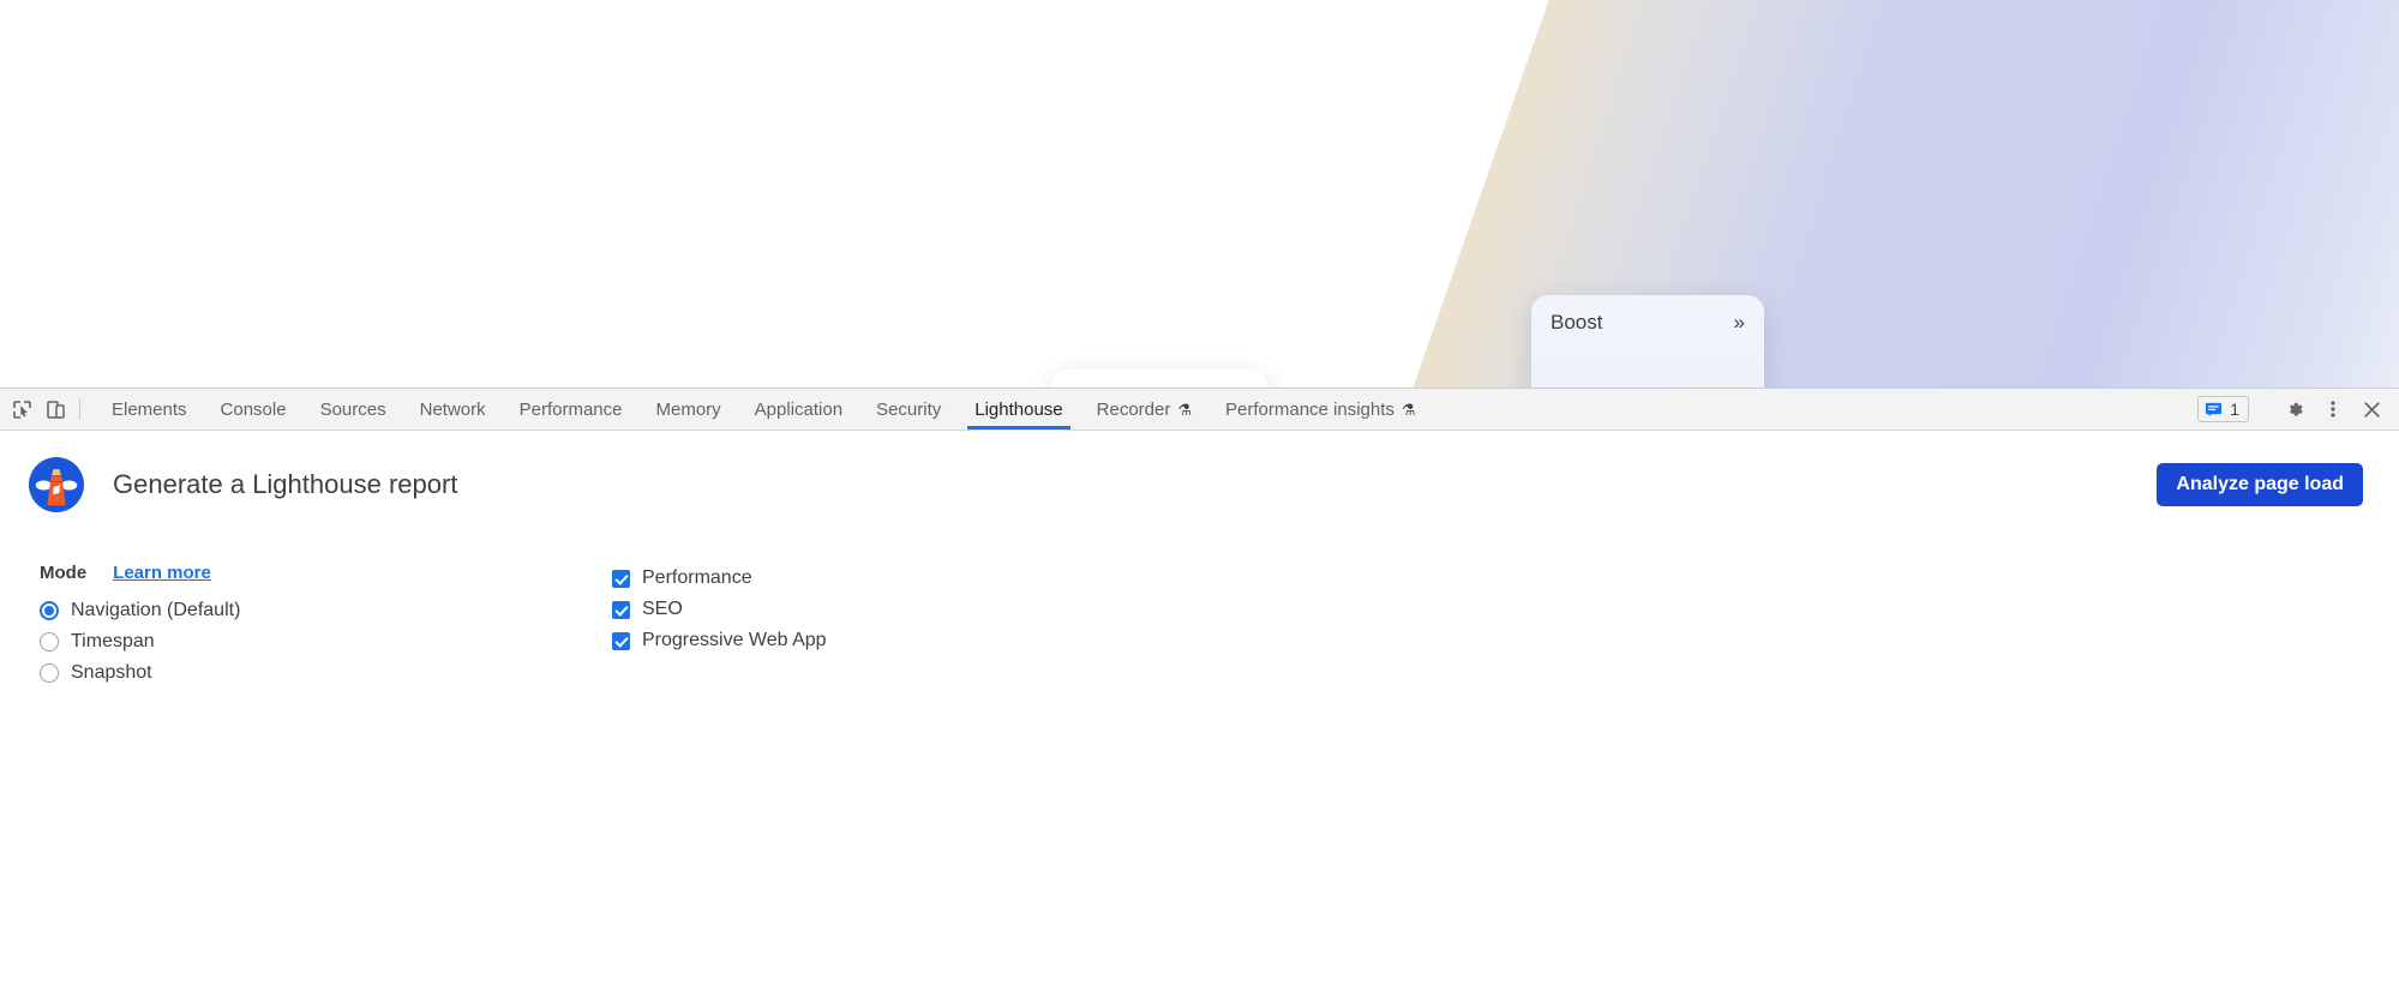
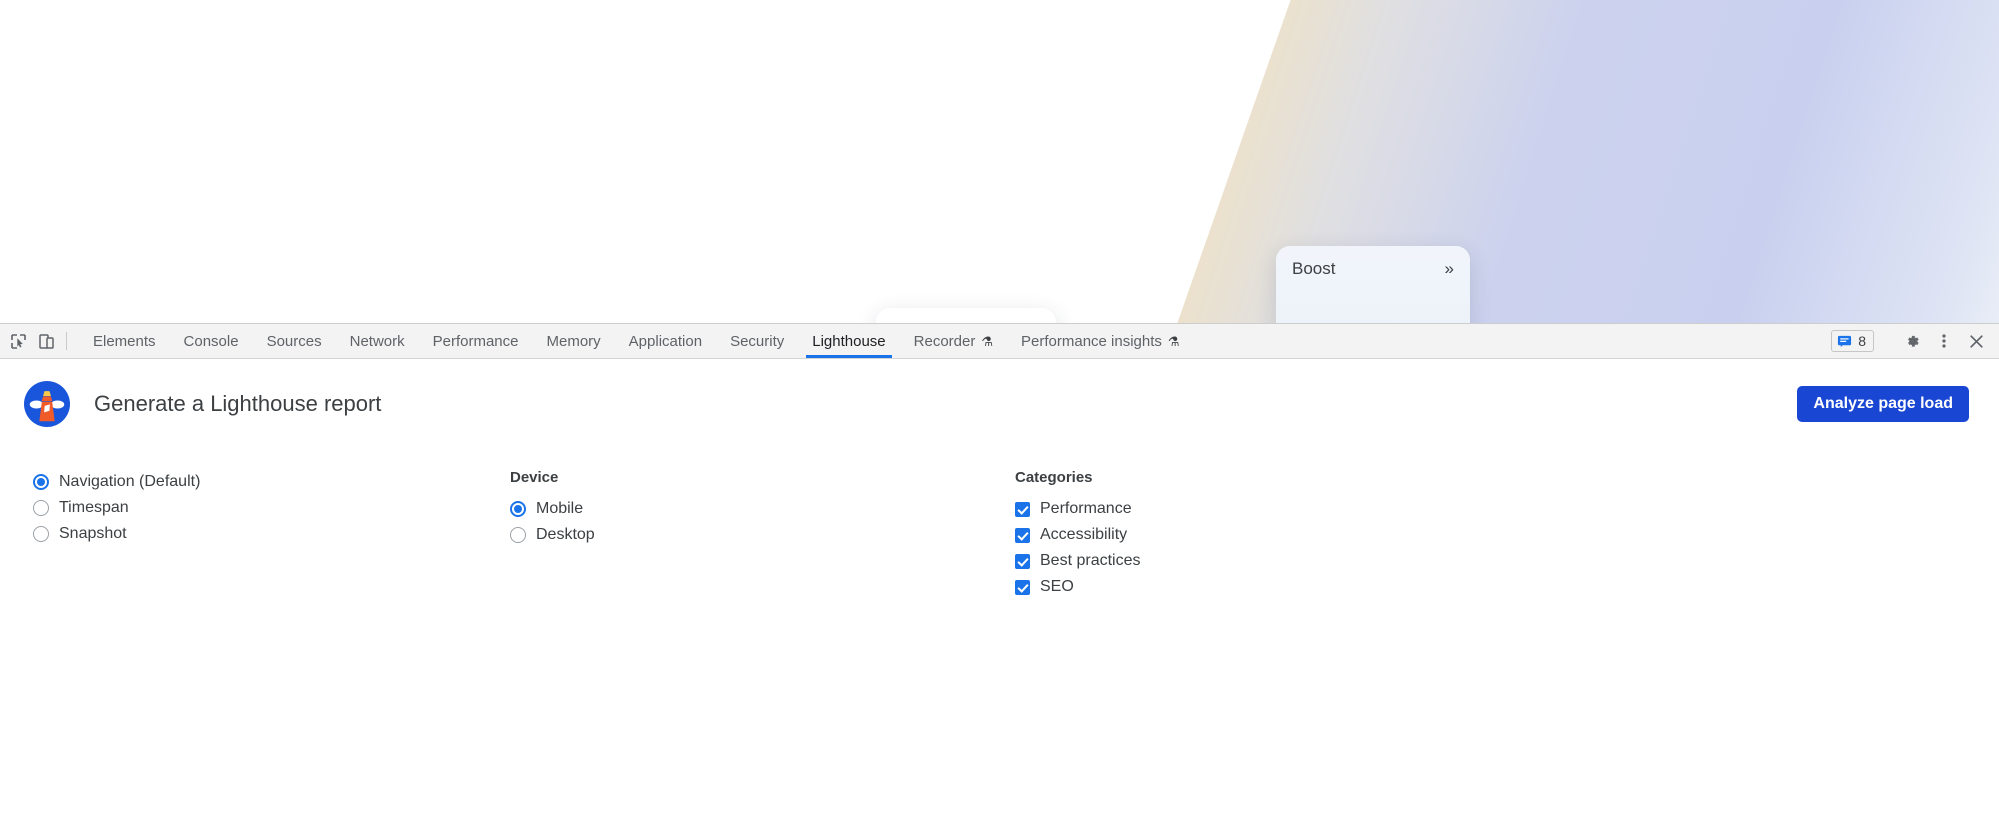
  Boost
  »
  Elements
  Console
  Sources
  Network
  Performance
  Memory
  Application
  Security
  Lighthouse
  Recorder
  ⚗
  Performance insights
  ⚗
- 1
+ 8
  Generate a Lighthouse report
  Analyze page load
- Mode
- Learn more
  Navigation (Default)
  Timespan
  Snapshot
+ Device
+ Mobile
+ Desktop
+ Categories
  Performance
+ Accessibility
+ Best practices
  SEO
- Progressive Web App
